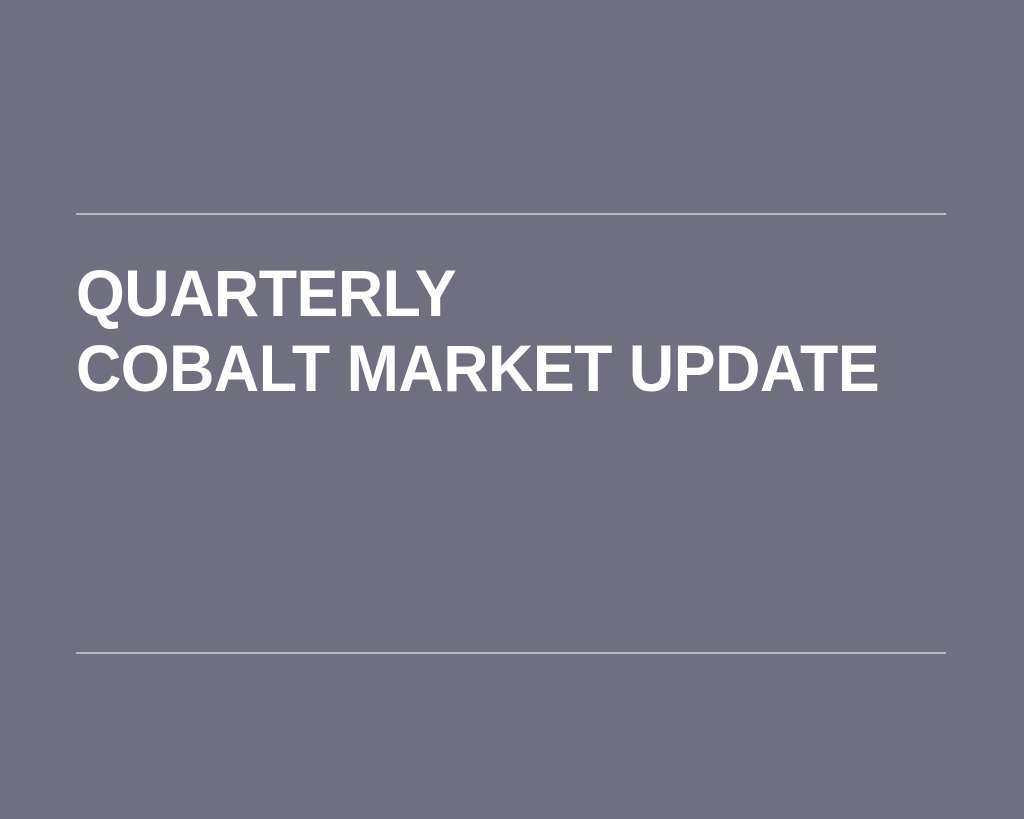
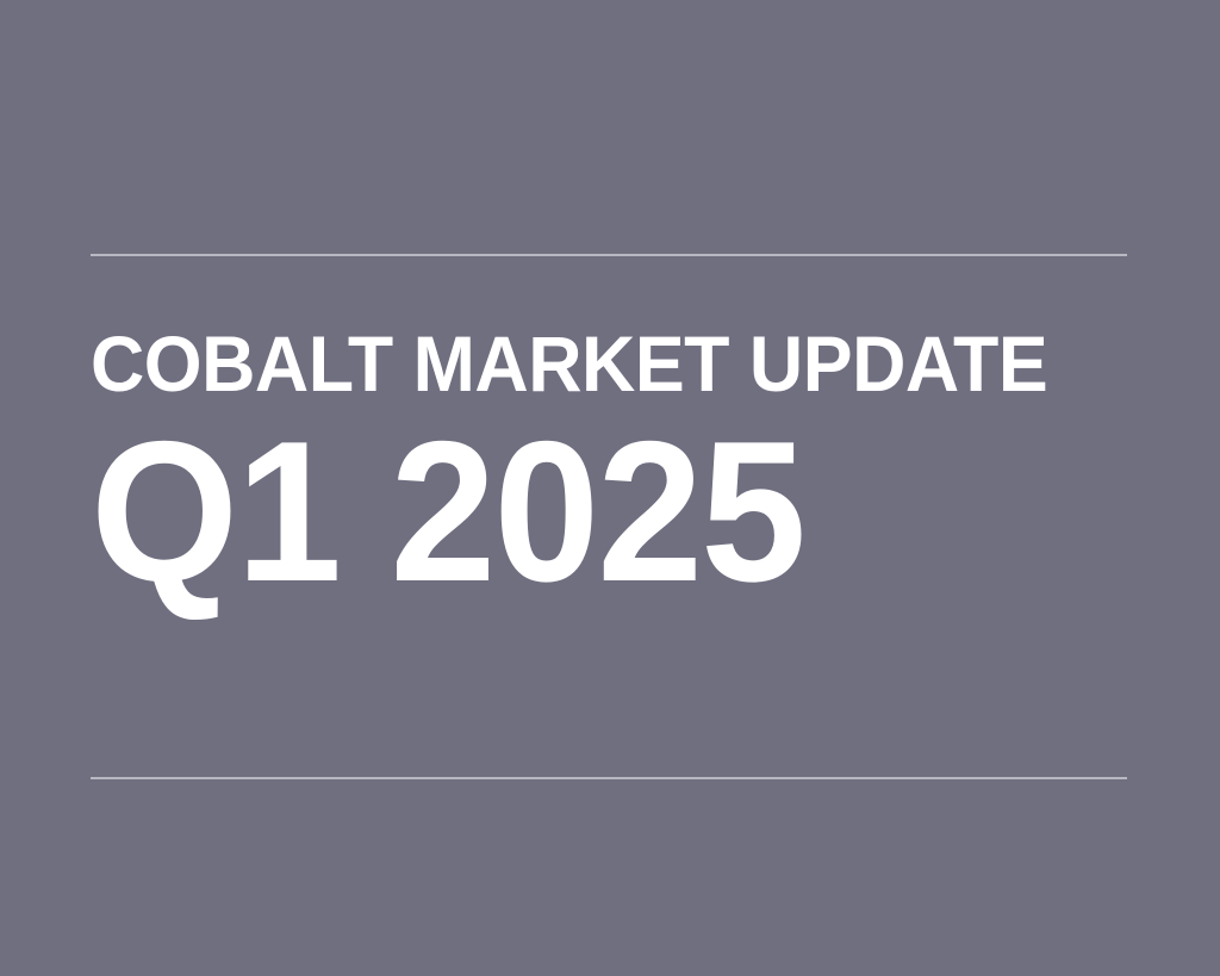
- QUARTERLY
  COBALT MARKET UPDATE
+ Q1 2025
